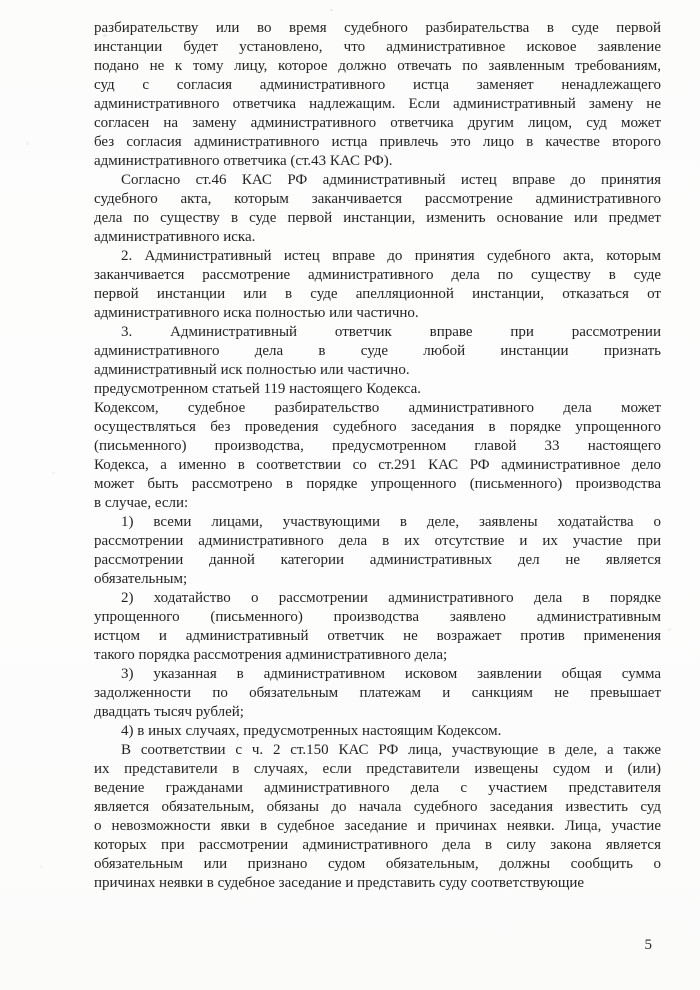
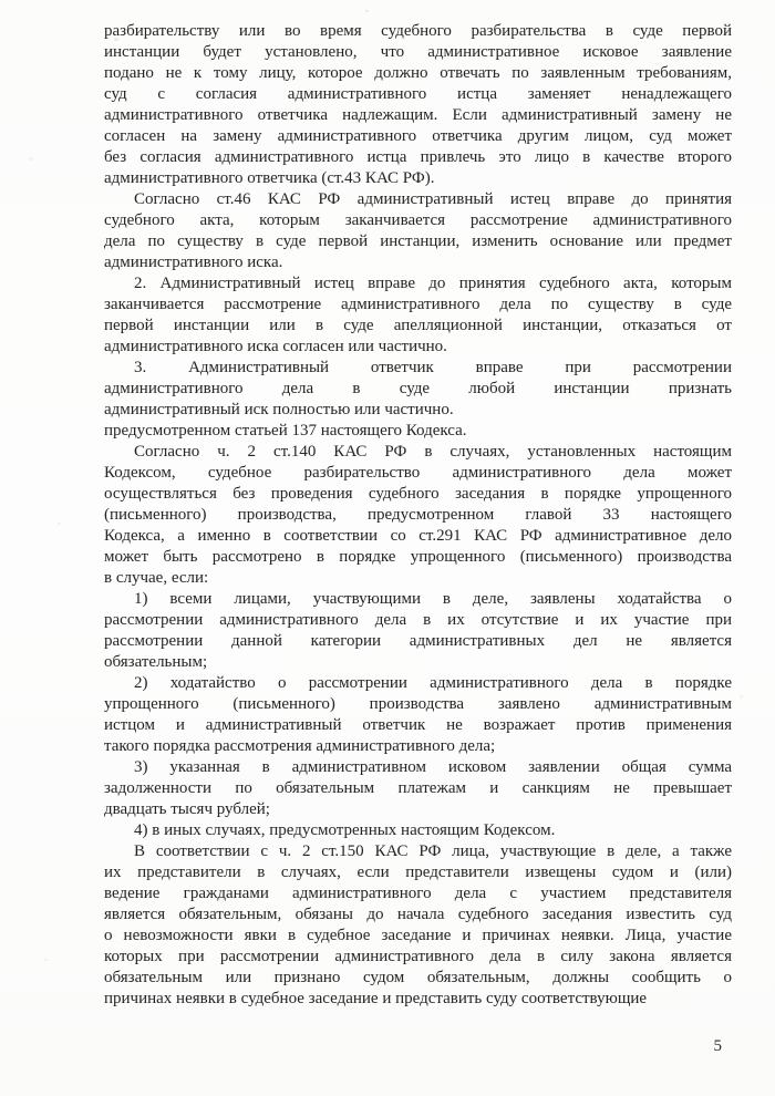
  разбирательству или во время судебного разбирательства в суде первой
  инстанции будет установлено, что административное исковое заявление
  подано не к тому лицу, которое должно отвечать по заявленным требованиям,
  суд с согласия административного истца заменяет ненадлежащего
  административного ответчика надлежащим. Если административный замену не
  согласен на замену административного ответчика другим лицом, суд может
  без согласия административного истца привлечь это лицо в качестве второго
  административного ответчика (ст.43 КАС РФ).
  Согласно ст.46 КАС РФ административный истец вправе до принятия
  судебного акта, которым заканчивается рассмотрение административного
  дела по существу в суде первой инстанции, изменить основание или предмет
  административного иска.
  2. Административный истец вправе до принятия судебного акта, которым
  заканчивается рассмотрение административного дела по существу в суде
  первой инстанции или в суде апелляционной инстанции, отказаться от
- административного иска полностью или частично.
+ административного иска согласен или частично.
  3. Административный ответчик вправе при рассмотрении
  административного дела в суде любой инстанции признать
  административный иск полностью или частично.
- предусмотренном статьей 119 настоящего Кодекса.
+ предусмотренном статьей 137 настоящего Кодекса.
+ Согласно ч. 2 ст.140 КАС РФ в случаях, установленных настоящим
  Кодексом, судебное разбирательство административного дела может
  осуществляться без проведения судебного заседания в порядке упрощенного
  (письменного) производства, предусмотренном главой 33 настоящего
  Кодекса, а именно в соответствии со ст.291 КАС РФ административное дело
  может быть рассмотрено в порядке упрощенного (письменного) производства
  в случае, если:
  1) всеми лицами, участвующими в деле, заявлены ходатайства о
  рассмотрении административного дела в их отсутствие и их участие при
  рассмотрении данной категории административных дел не является
  обязательным;
  2) ходатайство о рассмотрении административного дела в порядке
  упрощенного (письменного) производства заявлено административным
  истцом и административный ответчик не возражает против применения
  такого порядка рассмотрения административного дела;
  3) указанная в административном исковом заявлении общая сумма
  задолженности по обязательным платежам и санкциям не превышает
  двадцать тысяч рублей;
  4) в иных случаях, предусмотренных настоящим Кодексом.
  В соответствии с ч. 2 ст.150 КАС РФ лица, участвующие в деле, а также
  их представители в случаях, если представители извещены судом и (или)
  ведение гражданами административного дела с участием представителя
  является обязательным, обязаны до начала судебного заседания известить суд
  о невозможности явки в судебное заседание и причинах неявки. Лица, участие
  которых при рассмотрении административного дела в силу закона является
  обязательным или признано судом обязательным, должны сообщить о
  причинах неявки в судебное заседание и представить суду соответствующие
  5
